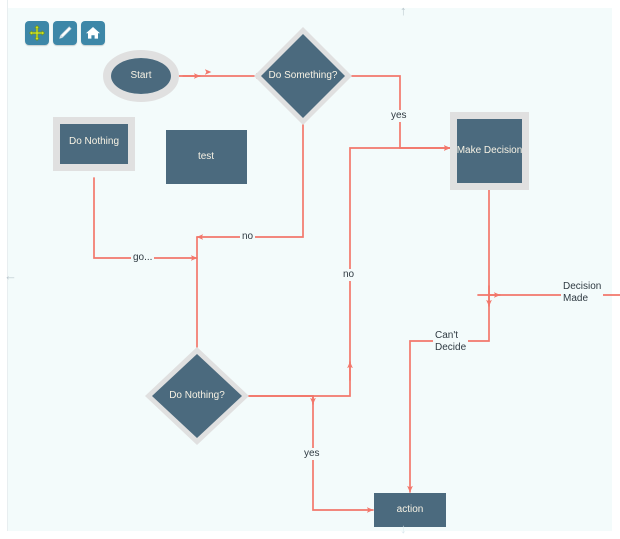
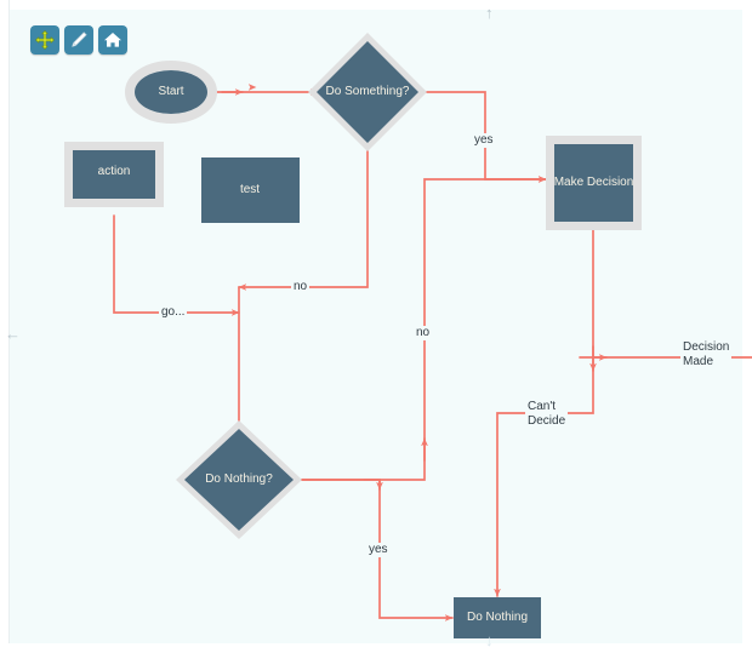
  Start
  Do Something?
- Do Nothing
+ action
  test
  Make Decision
  Do Nothing?
- action
+ Do Nothing
  yes
  no
  go...
  no
  Decision
  Made
  Can't
  Decide
  yes
  ↑
  ←
  ↓
